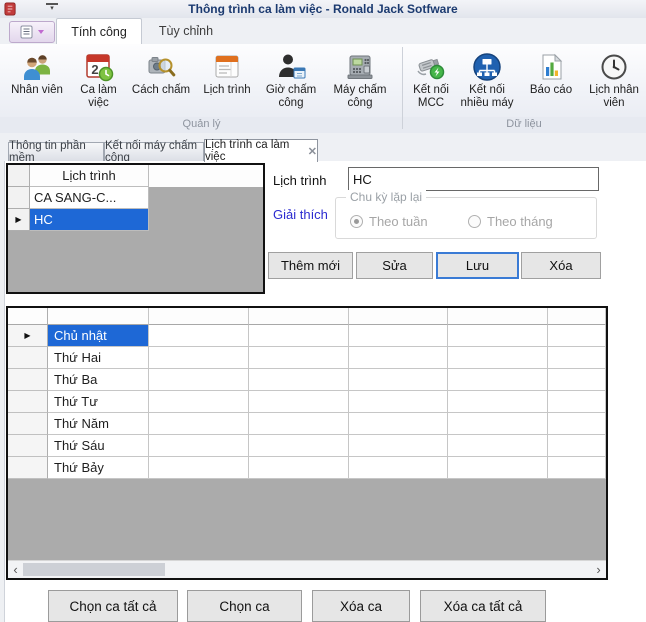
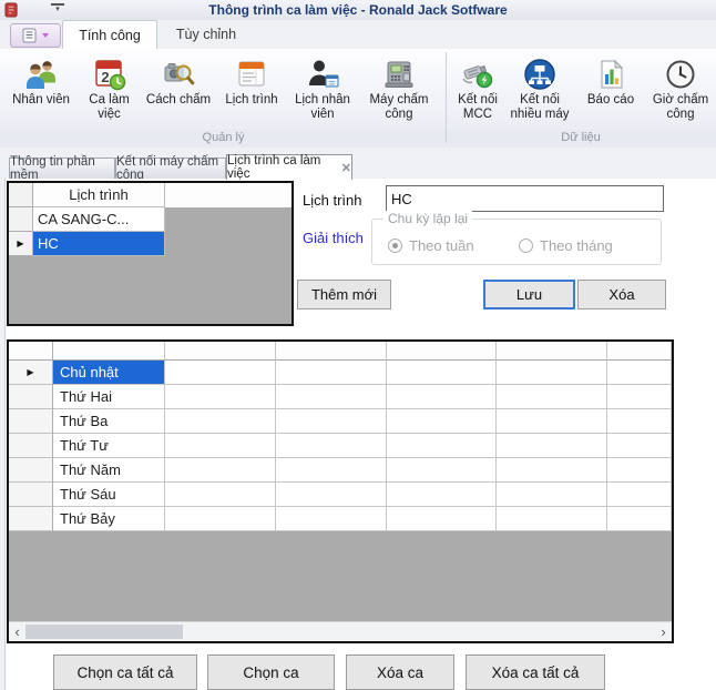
  Thông trình ca làm việc - Ronald Jack Sotfware
  Tính công
  Tùy chỉnh
  Nhân viên
  2
  Ca làm việc
  Cách chấm
  Lịch trình
- Giờ chấm công
+ Lịch nhân viên
  Máy chấm công
  Kết nối MCC
  Kết nối nhiều máy
  Báo cáo
- Lịch nhân viên
+ Giờ chấm công
  Quản lý
  Dữ liệu
  Thông tin phần mềm
  Kết nối máy chấm công
  Lịch trình ca làm việc
  ✕
  Lịch trình
  CA SANG-C...
  ▶
  HC
  Lịch trình
  HC
  Giải thích
  Chu kỳ lặp lại
  Theo tuần
  Theo tháng
  Thêm mới
- Sửa
  Lưu
  Xóa
  ▶
  Chủ nhật
  Thứ Hai
  Thứ Ba
  Thứ Tư
  Thứ Năm
  Thứ Sáu
  Thứ Bảy
  ‹
  ›
  Chọn ca tất cả
  Chọn ca
  Xóa ca
  Xóa ca tất cả
